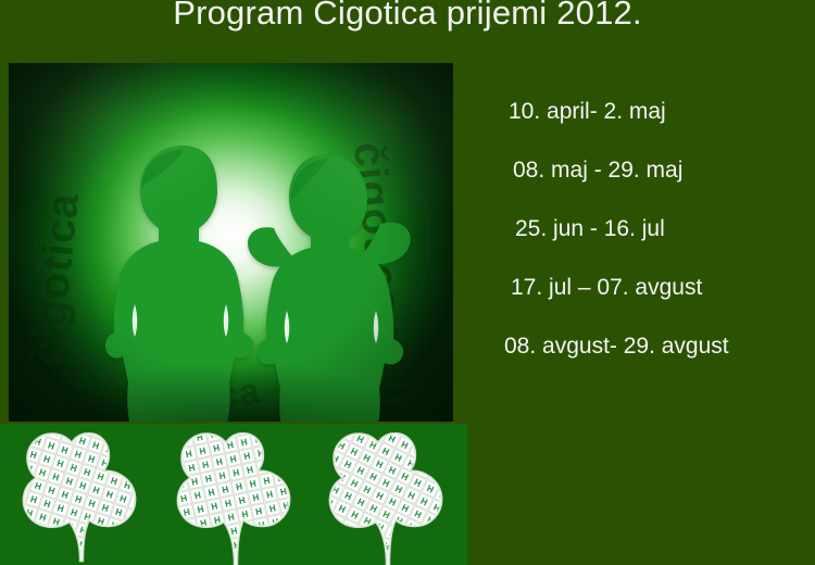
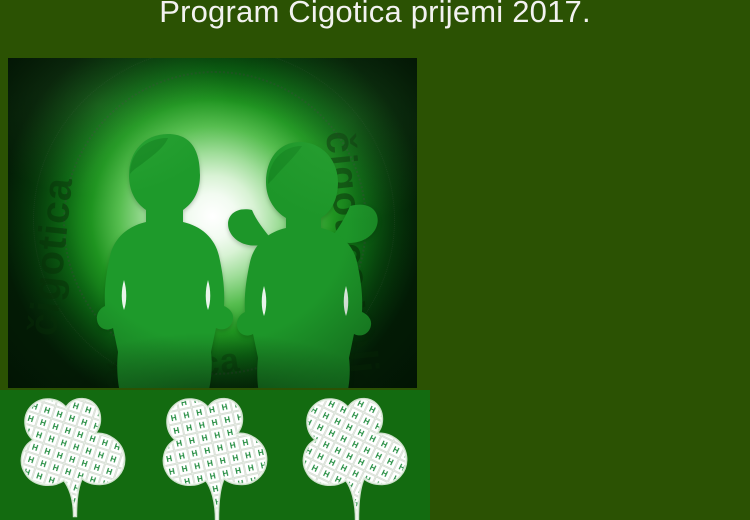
- Program Čigotica prijemi 2012.
+ Program Čigotica prijemi 2017.
- 10. april- 2. maj
- 08. maj - 29. maj
- 25. jun - 16. jul
- 17. jul – 07. avgust
- 08. avgust- 29. avgust
